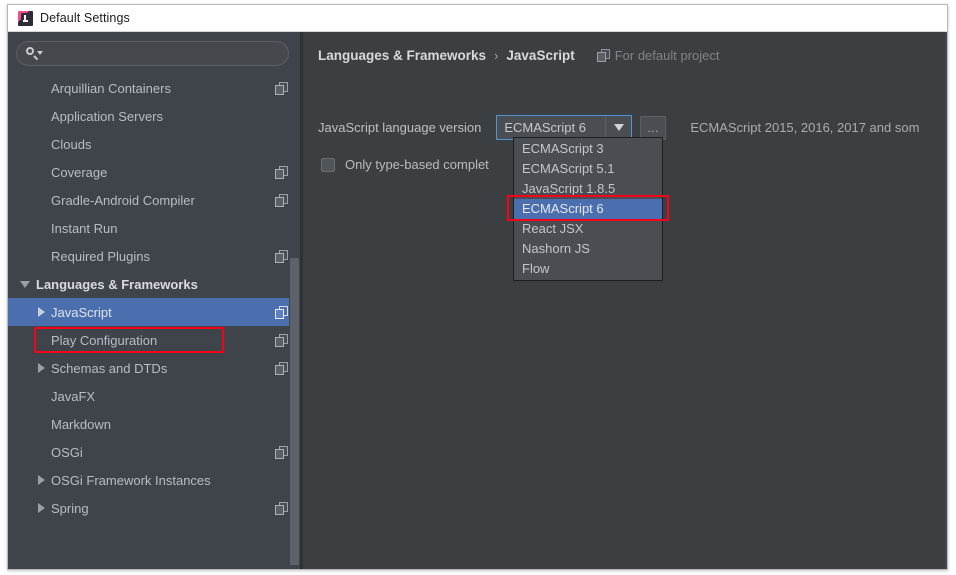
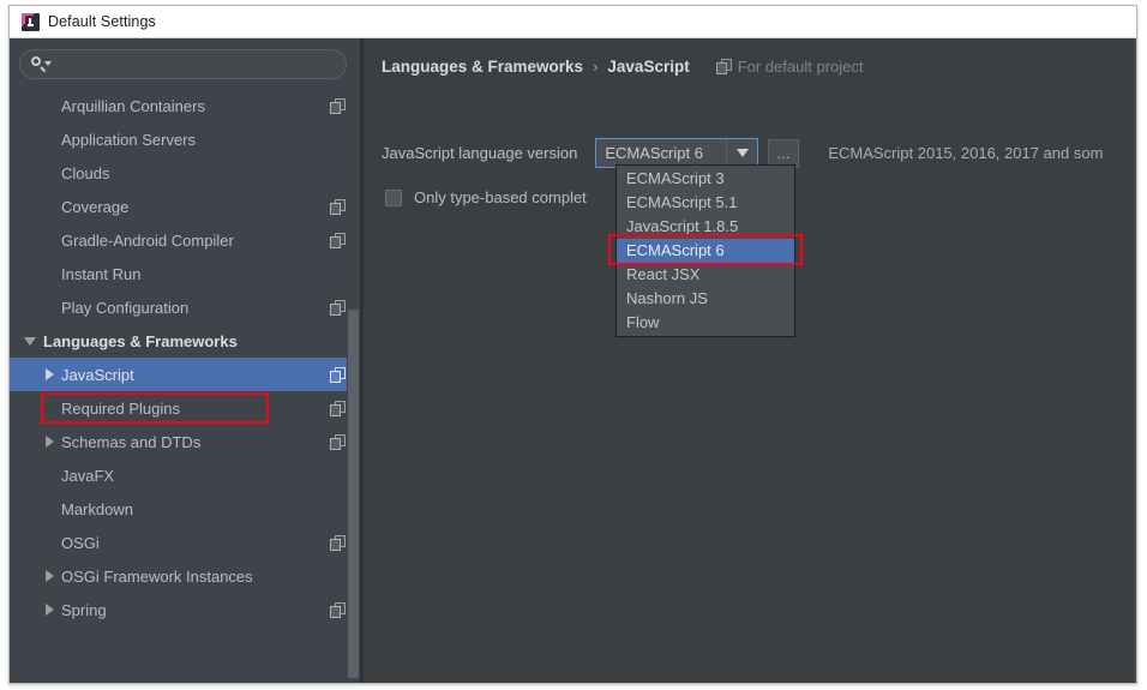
  Default Settings
  Arquillian Containers
  Application Servers
  Clouds
  Coverage
  Gradle-Android Compiler
  Instant Run
- Required Plugins
+ Play Configuration
  Languages & Frameworks
  JavaScript
- Play Configuration
+ Required Plugins
  Schemas and DTDs
  JavaFX
  Markdown
  OSGi
  OSGi Framework Instances
  Spring
  Languages & Frameworks
  ›
  JavaScript
  For default project
  JavaScript language version
  ECMAScript 6
  …
  ECMAScript 2015, 2016, 2017 and som
  Only type-based complet
  ECMAScript 3
  ECMAScript 5.1
  JavaScript 1.8.5
  ECMAScript 6
  React JSX
  Nashorn JS
  Flow
